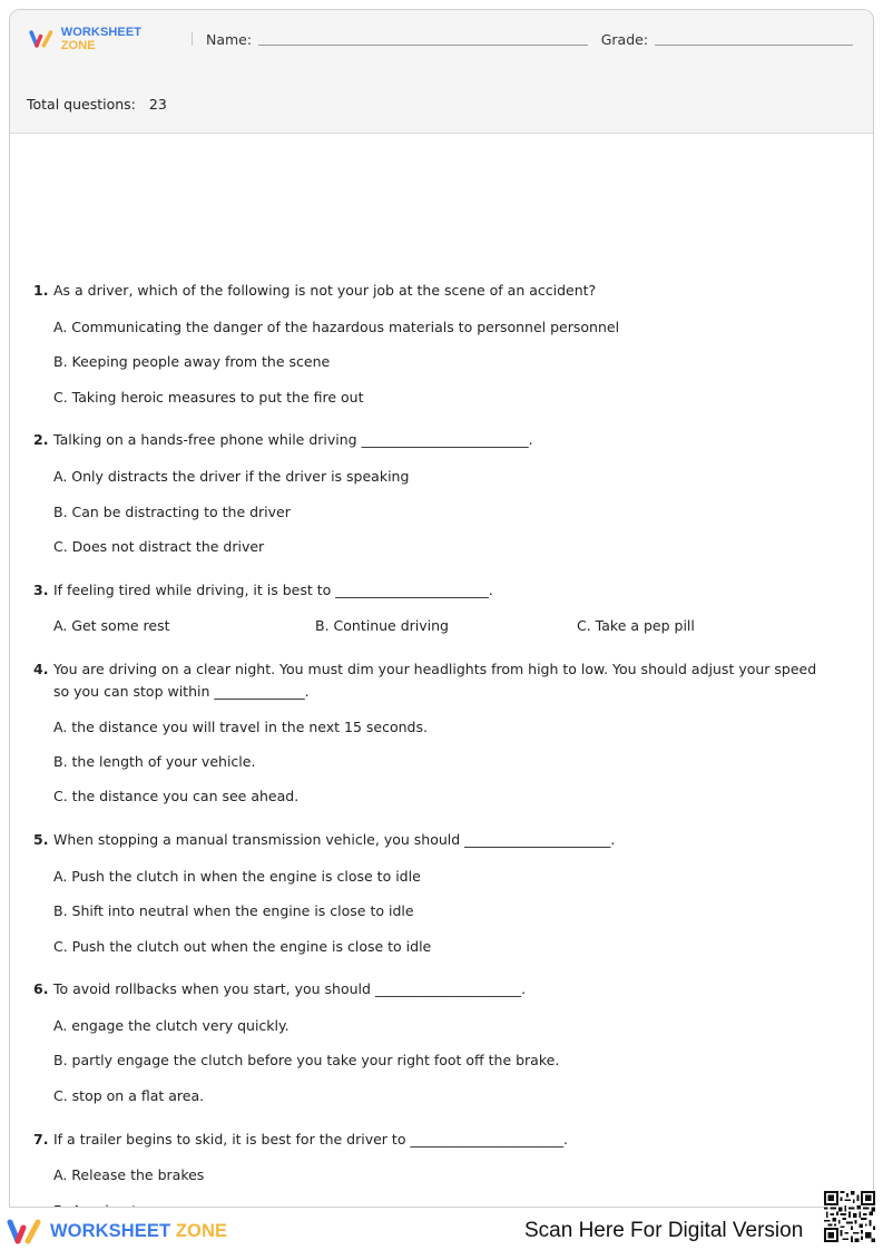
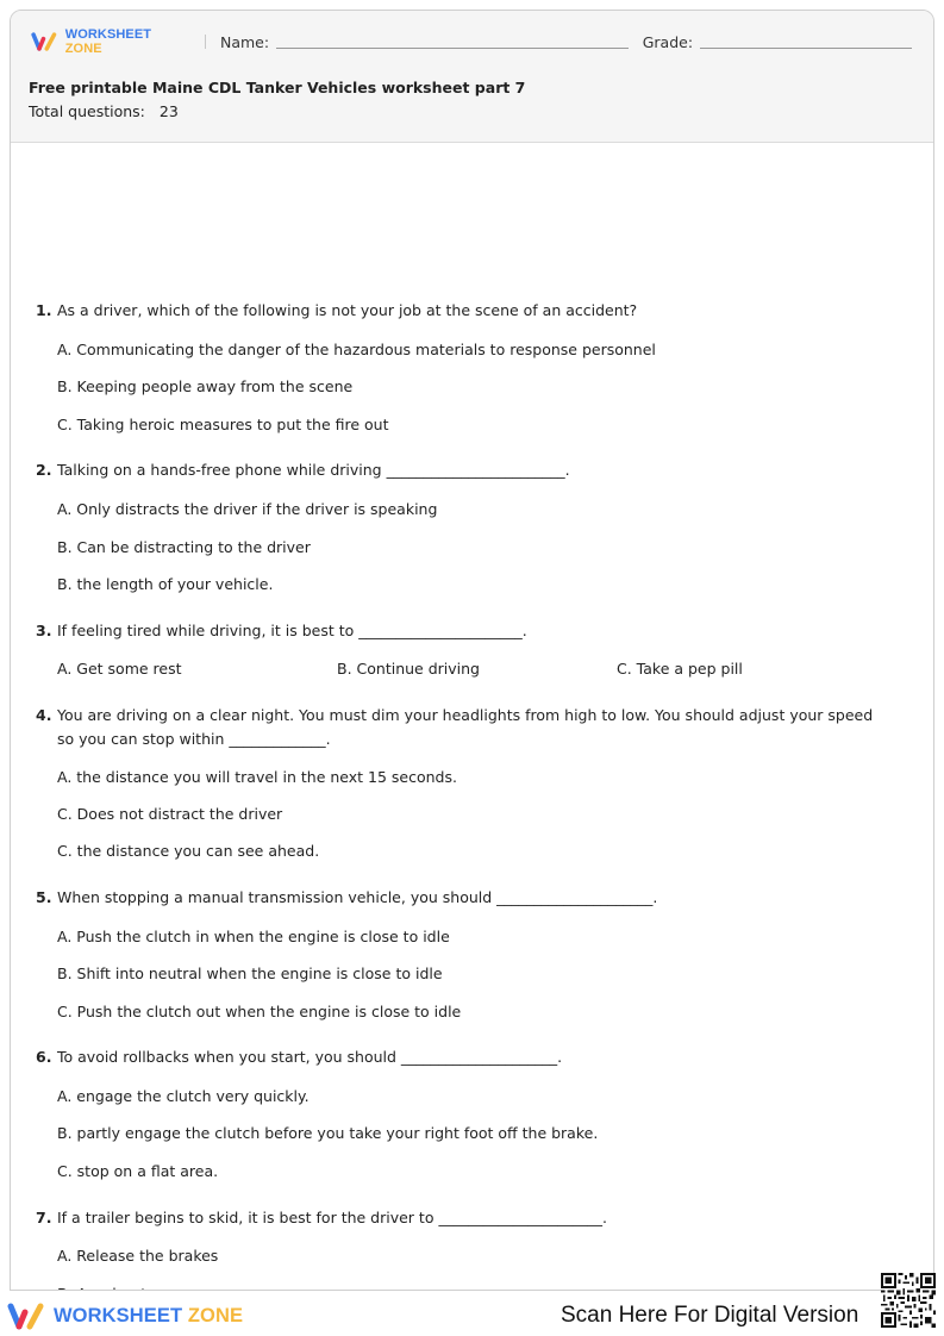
  WORKSHEET ZONE
  Name:
  Grade:
+ Free printable Maine CDL Tanker Vehicles worksheet part 7
  Total questions: 23
  1.
  As a driver, which of the following is not your job at the scene of an accident?
- A. Communicating the danger of the hazardous materials to personnel personnel
+ A. Communicating the danger of the hazardous materials to response personnel
  B. Keeping people away from the scene
  C. Taking heroic measures to put the fire out
  2.
  Talking on a hands-free phone while driving ________________________.
  A. Only distracts the driver if the driver is speaking
  B. Can be distracting to the driver
- C. Does not distract the driver
+ B. the length of your vehicle.
  3.
  If feeling tired while driving, it is best to ______________________.
  A. Get some rest
  B. Continue driving
  C. Take a pep pill
  4.
  You are driving on a clear night. You must dim your headlights from high to low. You should adjust your speed so you can stop within _____________.
  A. the distance you will travel in the next 15 seconds.
- B. the length of your vehicle.
+ C. Does not distract the driver
  C. the distance you can see ahead.
  5.
  When stopping a manual transmission vehicle, you should _____________________.
  A. Push the clutch in when the engine is close to idle
  B. Shift into neutral when the engine is close to idle
  C. Push the clutch out when the engine is close to idle
  6.
  To avoid rollbacks when you start, you should _____________________.
  A. engage the clutch very quickly.
  B. partly engage the clutch before you take your right foot off the brake.
  C. stop on a flat area.
  7.
  If a trailer begins to skid, it is best for the driver to ______________________.
  A. Release the brakes
  WORKSHEET ZONE
  Scan Here For Digital Version
